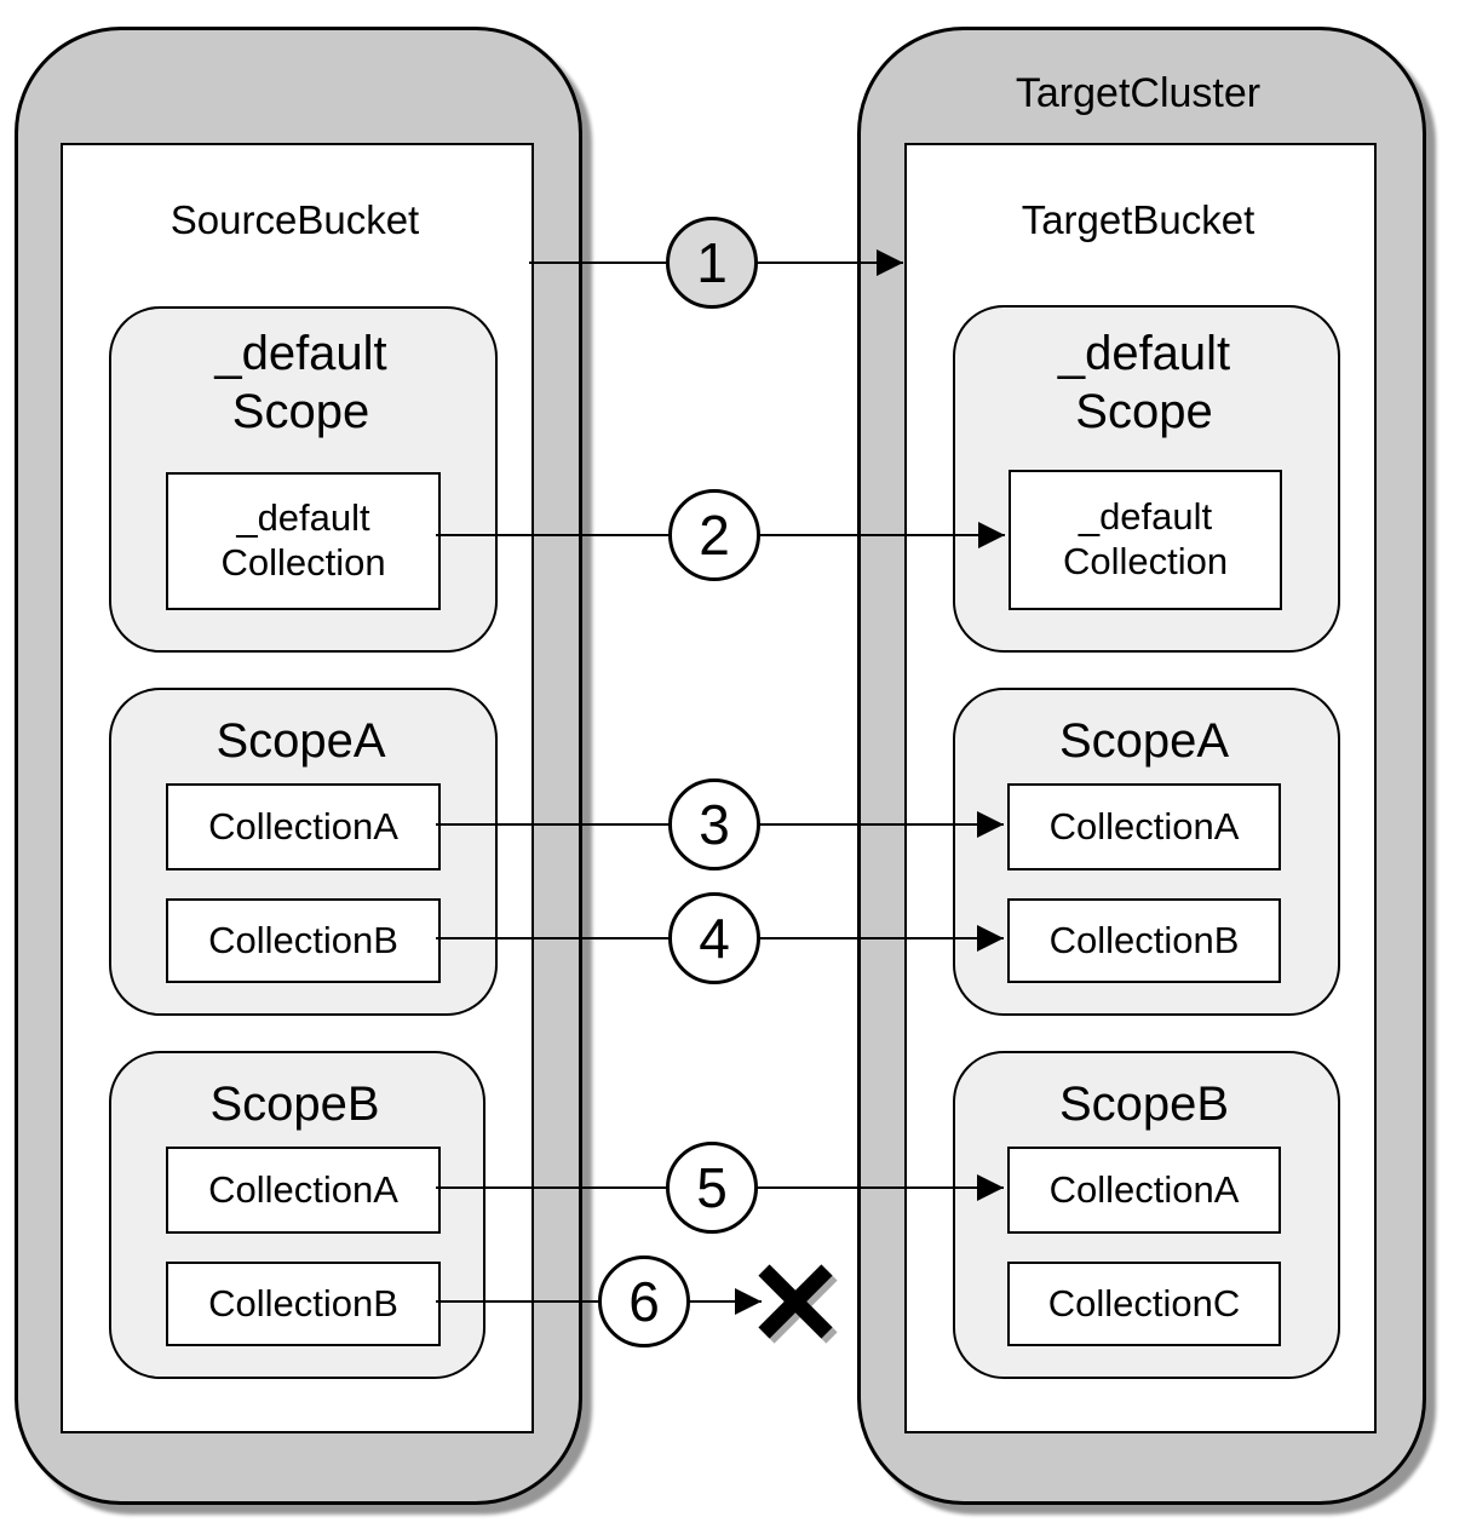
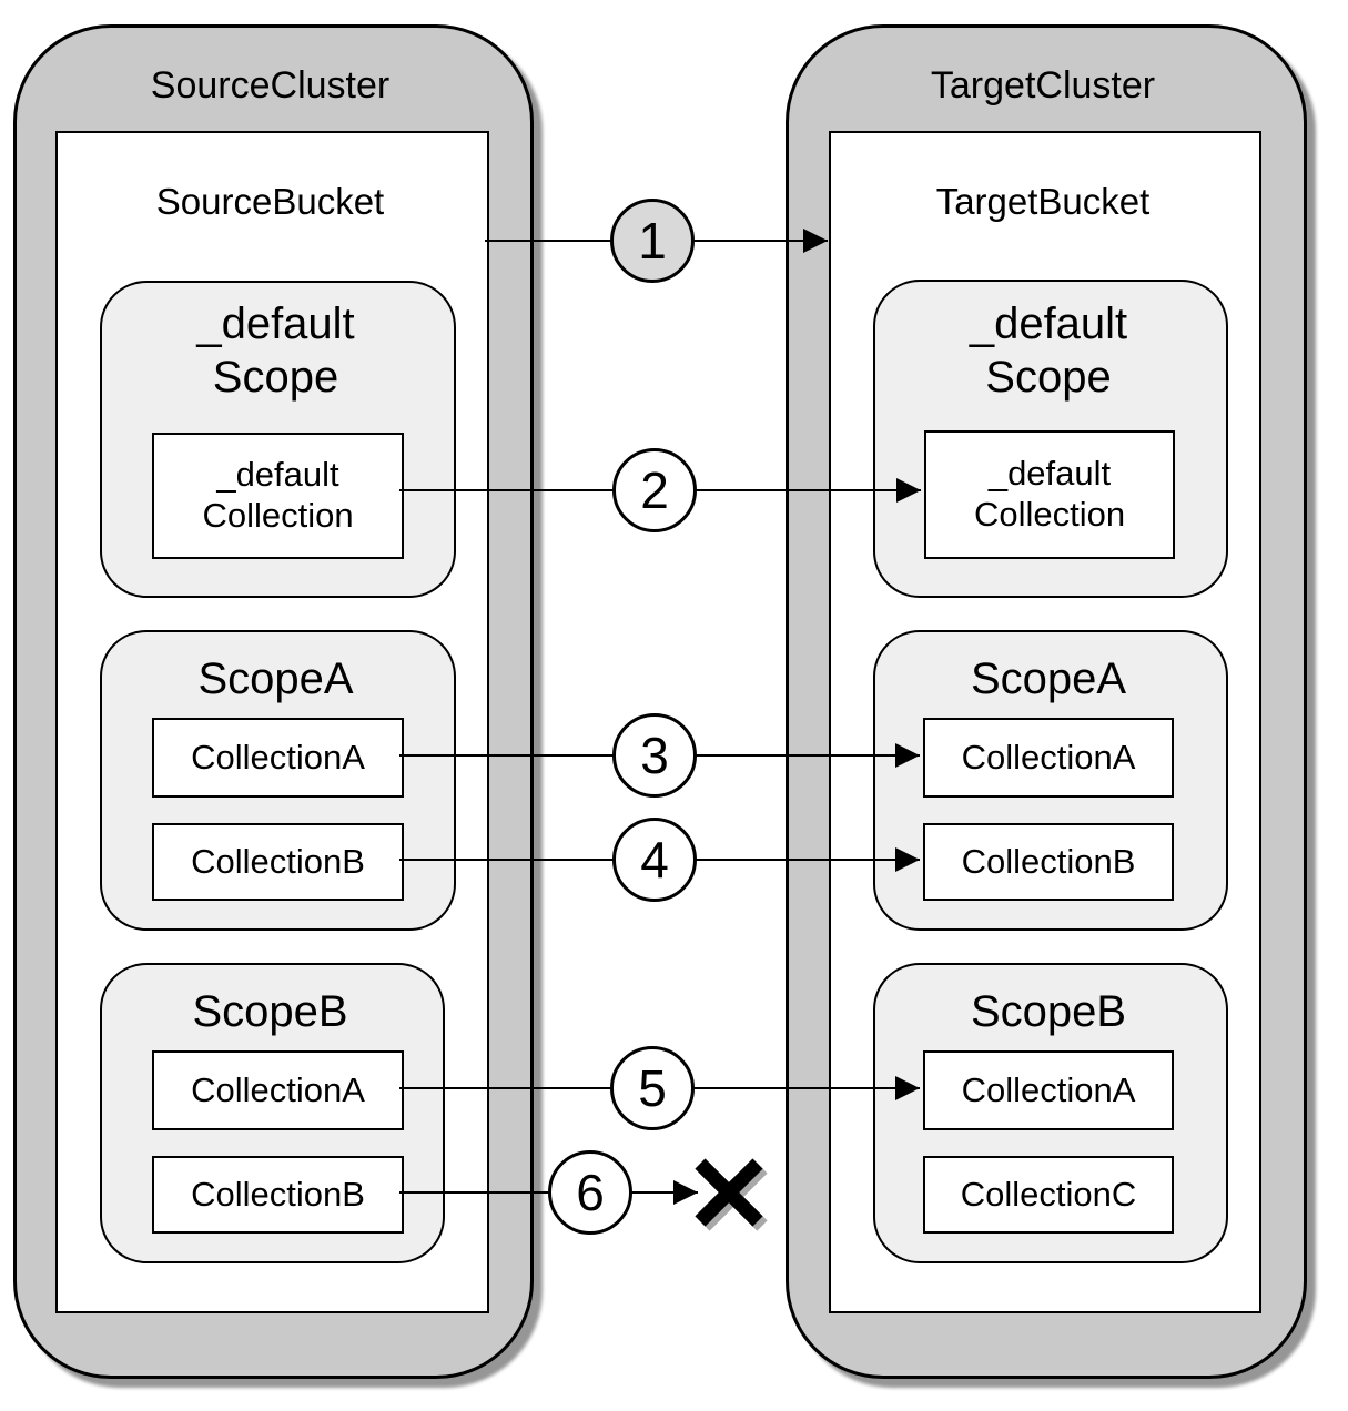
+ SourceCluster
  SourceBucket
  _default
  Scope
  _default
  Collection
  ScopeA
  CollectionA
  CollectionB
  ScopeB
  CollectionA
  CollectionB
  TargetCluster
  TargetBucket
  _default
  Scope
  _default
  Collection
  ScopeA
  CollectionA
  CollectionB
  ScopeB
  CollectionA
  CollectionC
  1
  2
  3
  4
  5
  6
